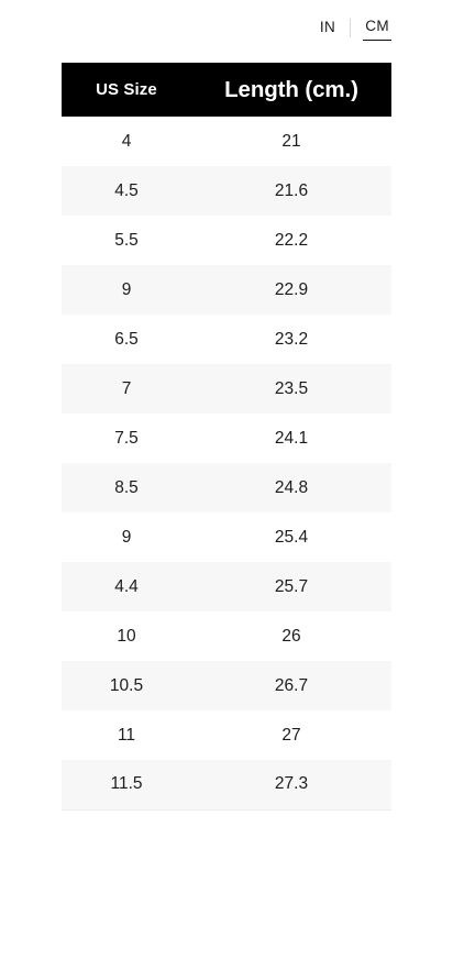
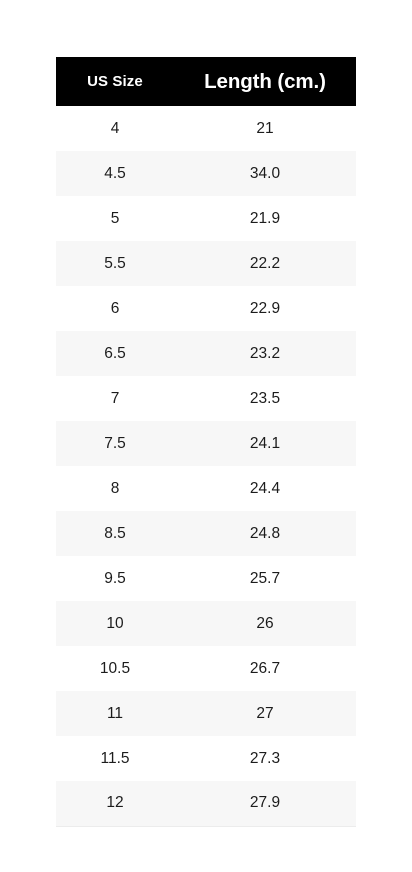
- IN
- CM
  US Size	Length (cm.)
  4	21
- 4.5	21.6
+ 4.5	34.0
+ 5	21.9
  5.5	22.2
- 9	22.9
+ 6	22.9
  6.5	23.2
  7	23.5
  7.5	24.1
+ 8	24.4
  8.5	24.8
- 9	25.4
- 4.4	25.7
+ 9.5	25.7
  10	26
  10.5	26.7
  11	27
  11.5	27.3
+ 12	27.9
